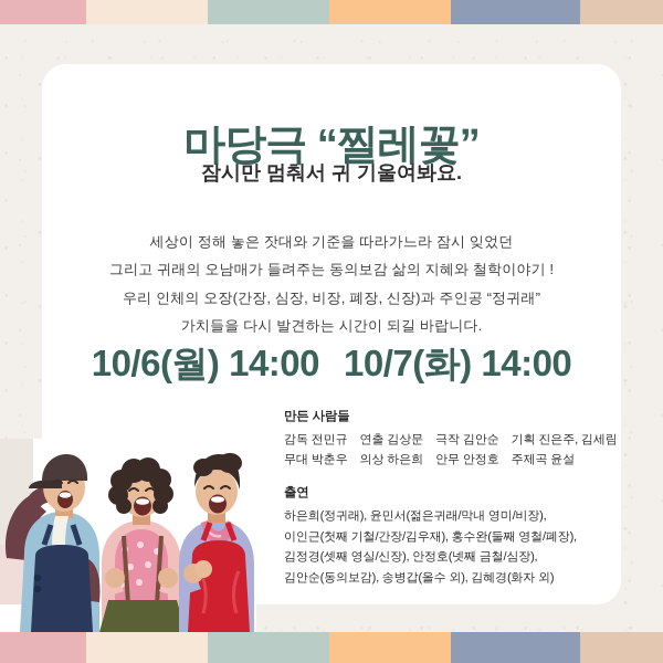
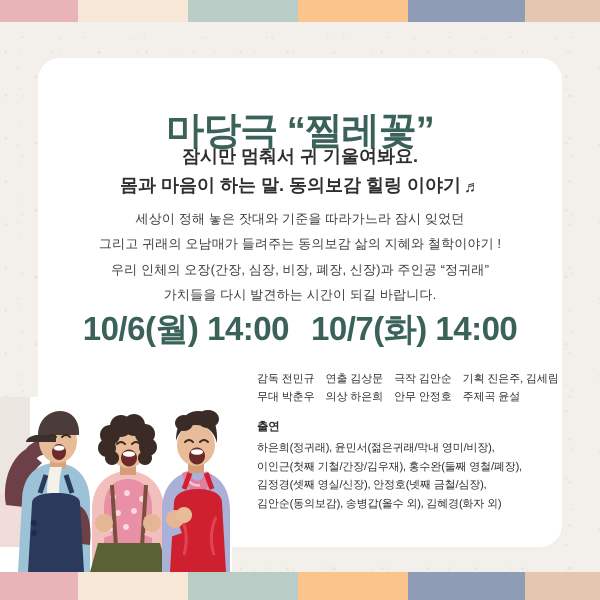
  마당극 “찔레꽃”
  잠시만 멈춰서 귀 기울여봐요.
+ 몸과 마음이 하는 말. 동의보감 힐링 이야기 ♬
  세상이 정해 놓은 잣대와 기준을 따라가느라 잠시 잊었던
  그리고 귀래의 오남매가 들려주는 동의보감 삶의 지혜와 철학이야기 !
  우리 인체의 오장(간장, 심장, 비장, 폐장, 신장)과 주인공 “정귀래”
  가치들을 다시 발견하는 시간이 되길 바랍니다.
  10/6(월) 14:00 10/7(화) 14:00
- 만든 사람들
  감독 전민규 연출 김상문 극작 김안순 기획 진은주, 김세림
  무대 박춘우 의상 하은희 안무 안정호 주제곡 윤설
  출연
  하은희(정귀래), 윤민서(젊은귀래/막내 영미/비장),
  이인근(첫째 기철/간장/김우재), 홍수완(둘째 영철/폐장),
  김정경(셋째 영실/신장), 안정호(넷째 금철/심장),
  김안순(동의보감), 송병갑(올수 외), 김혜경(화자 외)
